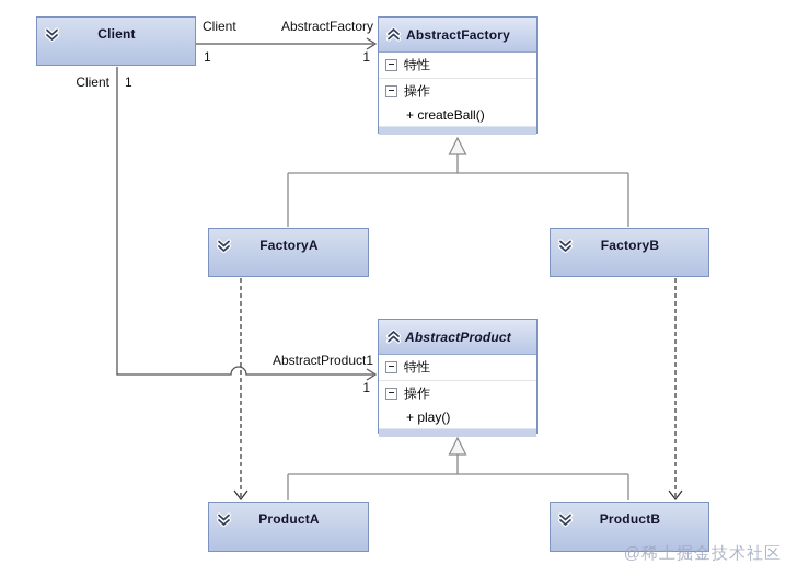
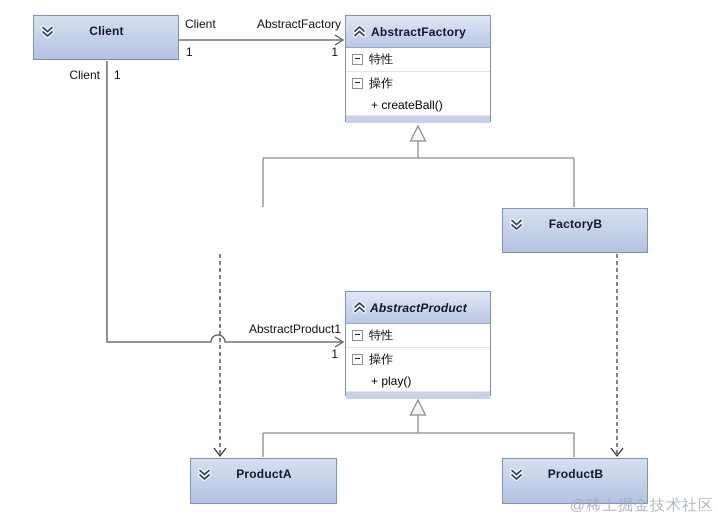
  Client
  AbstractFactory
  特性
  操作
  + createBall()
- FactoryA
  FactoryB
  AbstractProduct
  特性
  操作
  + play()
  ProductA
  ProductB
  Client
  AbstractFactory
  1
  1
  Client
  1
  AbstractProduct1
  1
  @稀土掘金技术社区
